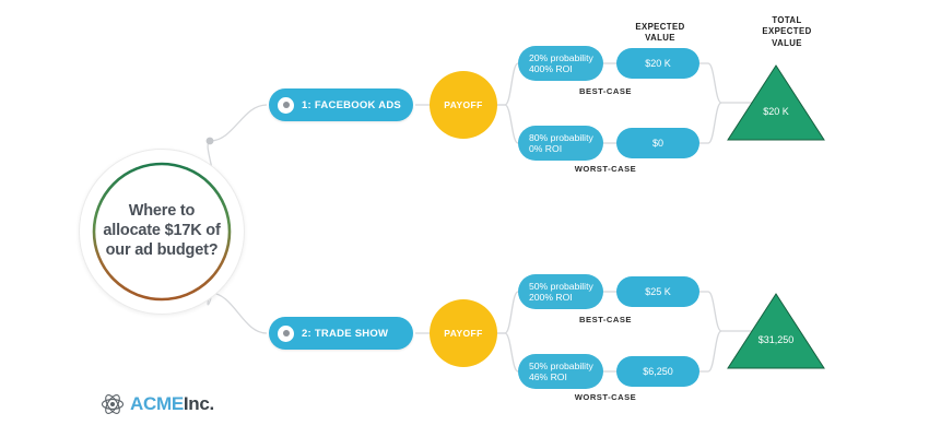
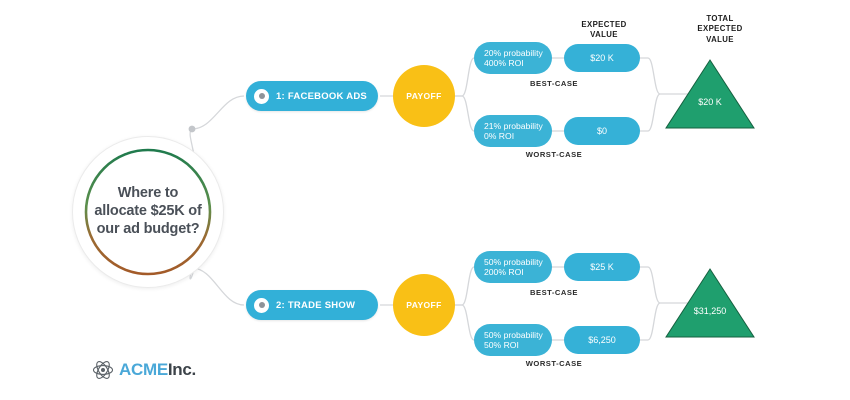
- Where to allocate $17K of our ad budget?
+ Where to allocate $25K of our ad budget?
  EXPECTED
  VALUE
  TOTAL
  EXPECTED
  VALUE
  1: FACEBOOK ADS
  PAYOFF
  20% probability
  400% ROI
  $20 K
  BEST-CASE
- 80% probability
+ 21% probability
  0% ROI
  $0
  WORST-CASE
  $20 K
  2: TRADE SHOW
  PAYOFF
  50% probability
  200% ROI
  $25 K
  BEST-CASE
  50% probability
- 46% ROI
+ 50% ROI
  $6,250
  WORST-CASE
  $31,250
  ACMEInc.
